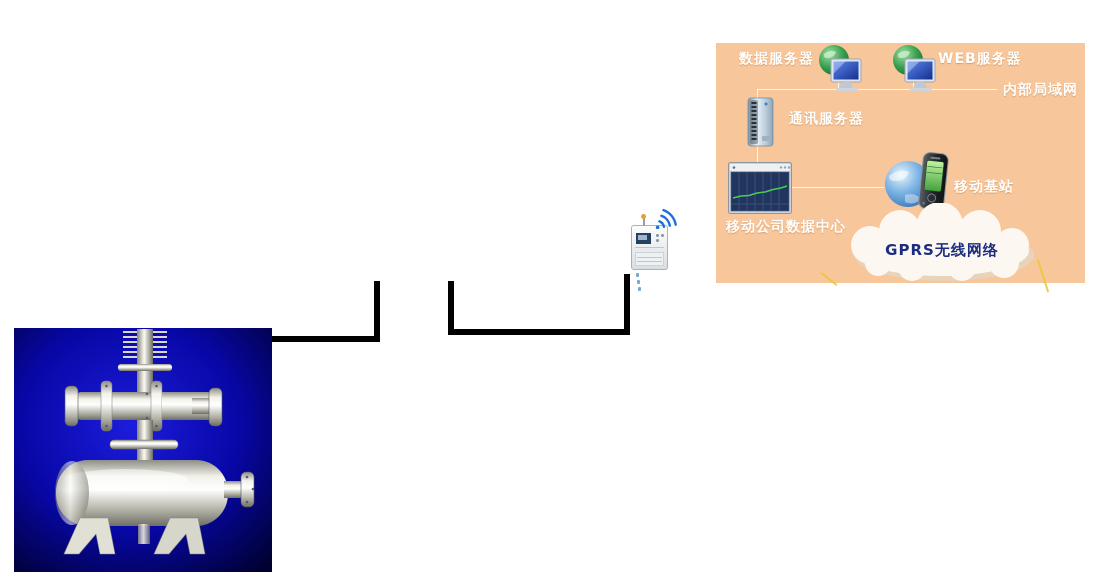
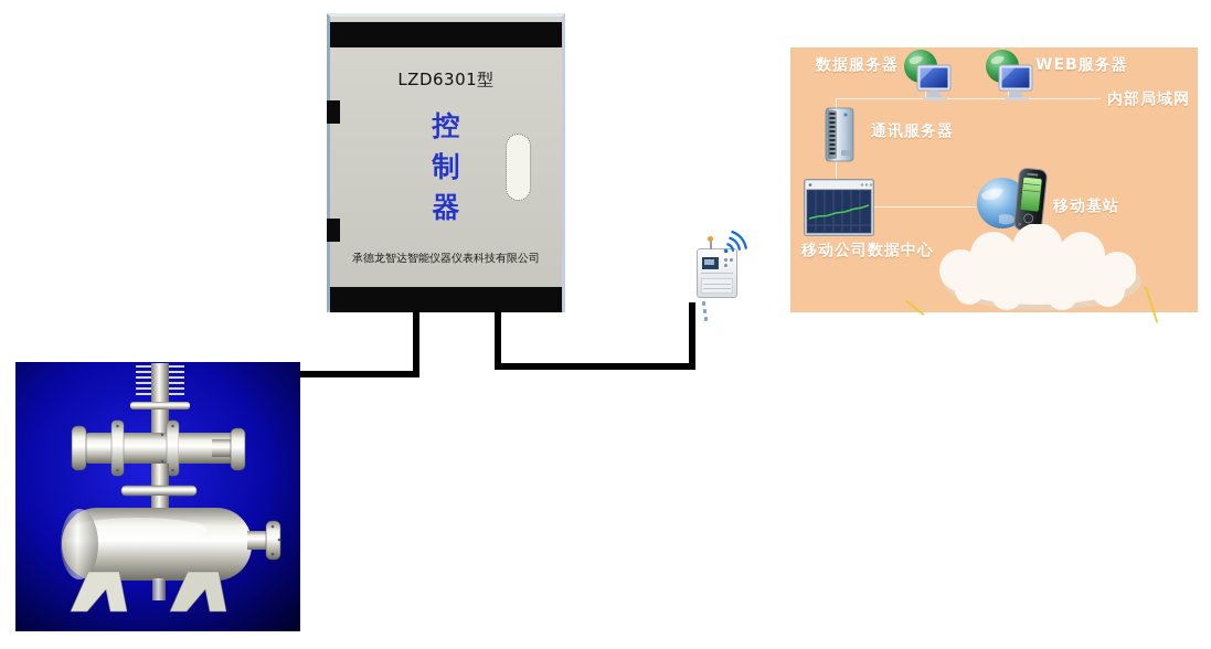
+ LZD6301型
+ 控
+ 制
+ 器
+ 承德龙智达智能仪器仪表科技有限公司
  数据服务器
  WEB服务器
  内部局域网
  通讯服务器
  移动公司数据中心
  移动基站
- GPRS无线网络
